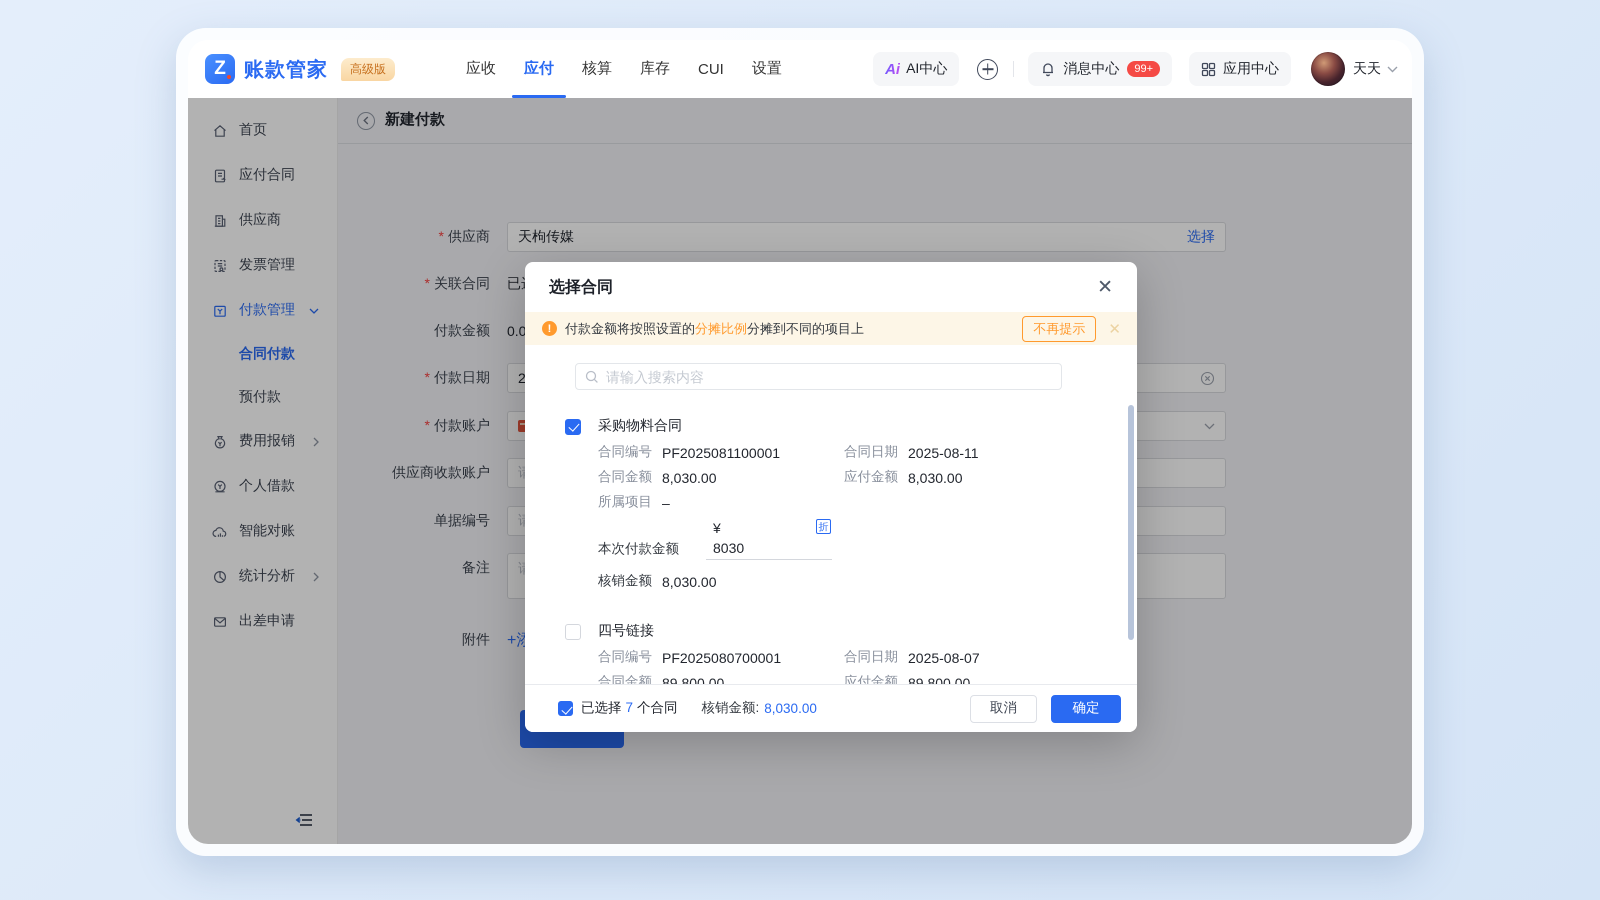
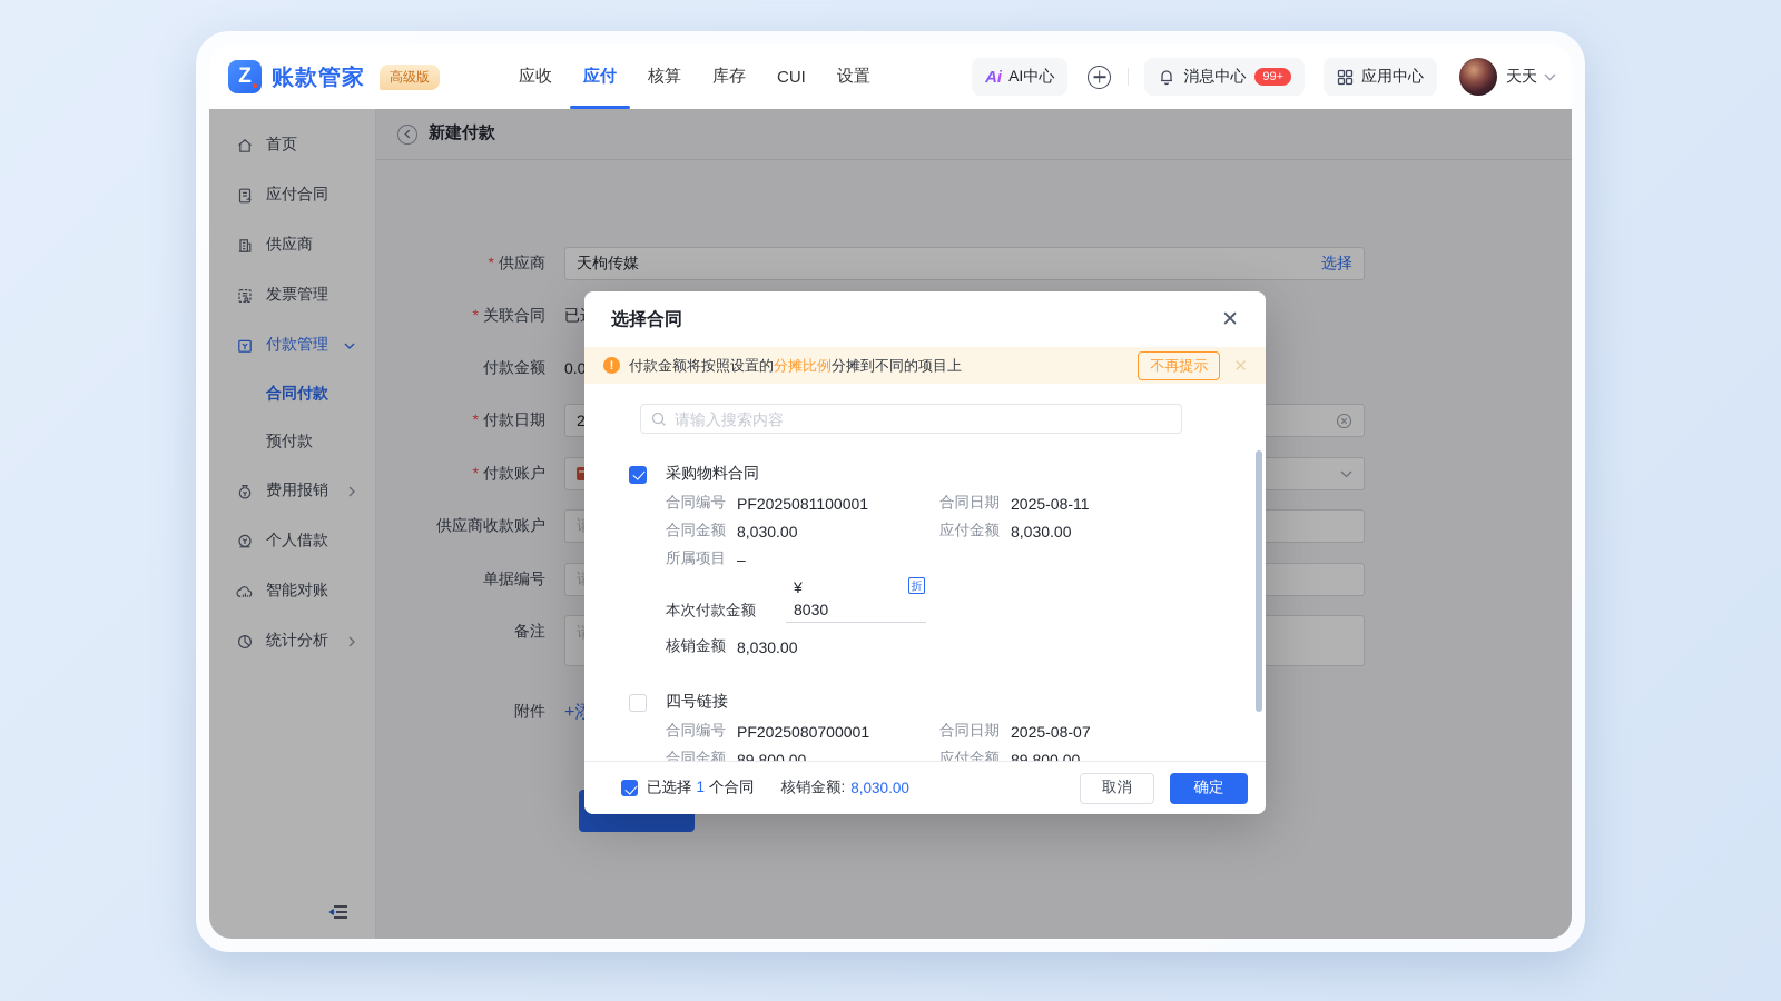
  Z
  账款管家
  高级版
  应收
  应付
  核算
  库存
  CUI
  设置
  Ai
  AI中心
  消息中心
  99+
  应用中心
  天天
  首页
  应付合同
  供应商
  发票管理
  付款管理
  合同付款
  预付款
  费用报销
  个人借款
  智能对账
  统计分析
- 出差申请
  新建付款
  供应商
  天枸传媒
  选择
  关联合同
  付款金额
  0.0
  付款日期
  付款账户
  供应商收款账户
  单据编号
  备注
  附件
  选择合同
  ✕
  !
  付款金额将按照设置的分摊比例分摊到不同的项目上
  不再提示
  ✕
  请输入搜索内容
  采购物料合同
  合同编号
  PF2025081100001
  合同日期
  2025-08-11
  合同金额
  8,030.00
  应付金额
  8,030.00
  所属项目
  –
  本次付款金额
  ¥
  折
  8030
  核销金额
  8,030.00
  四号链接
  合同编号
  PF2025080700001
  合同日期
  2025-08-07
  合同金额
  89,800.00
  应付金额
  89,800.00
- 已选择 7 个合同
+ 已选择 1 个合同
  核销金额:
  8,030.00
  取消
  确定
